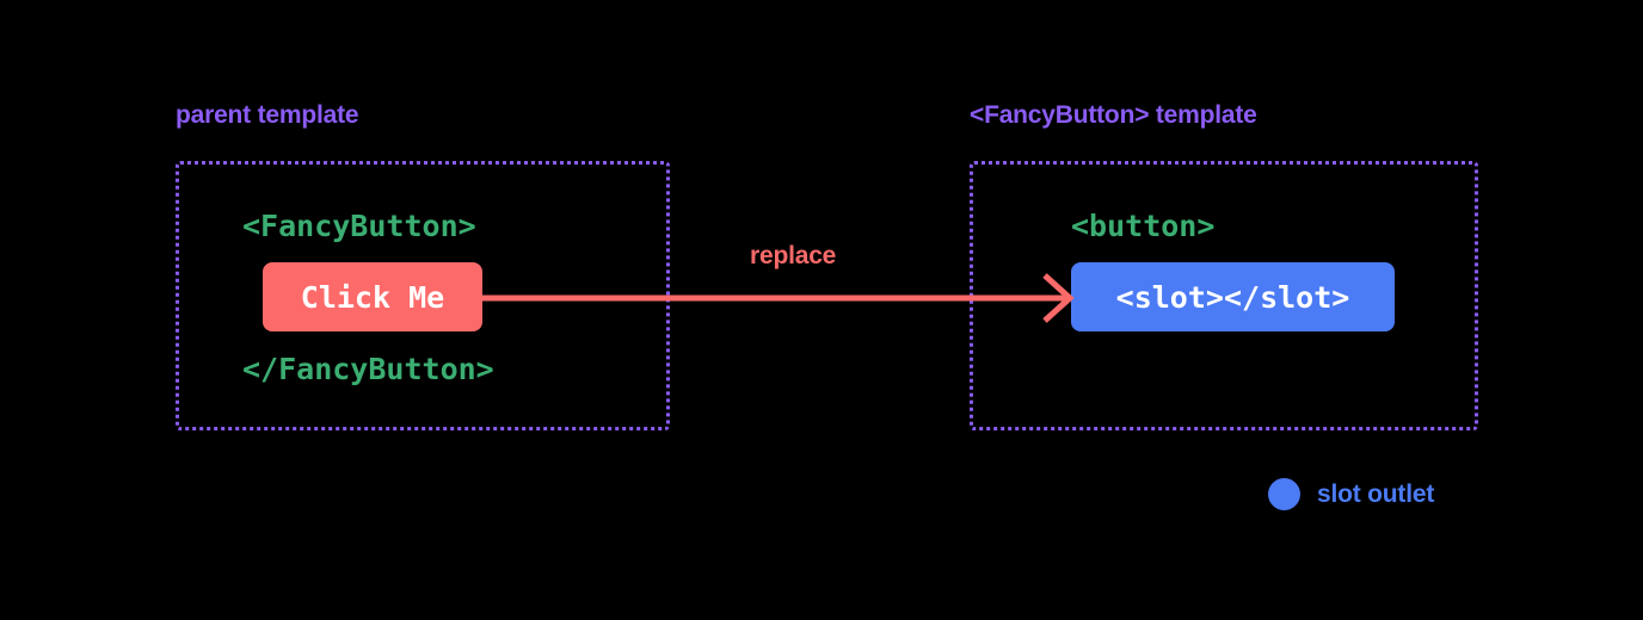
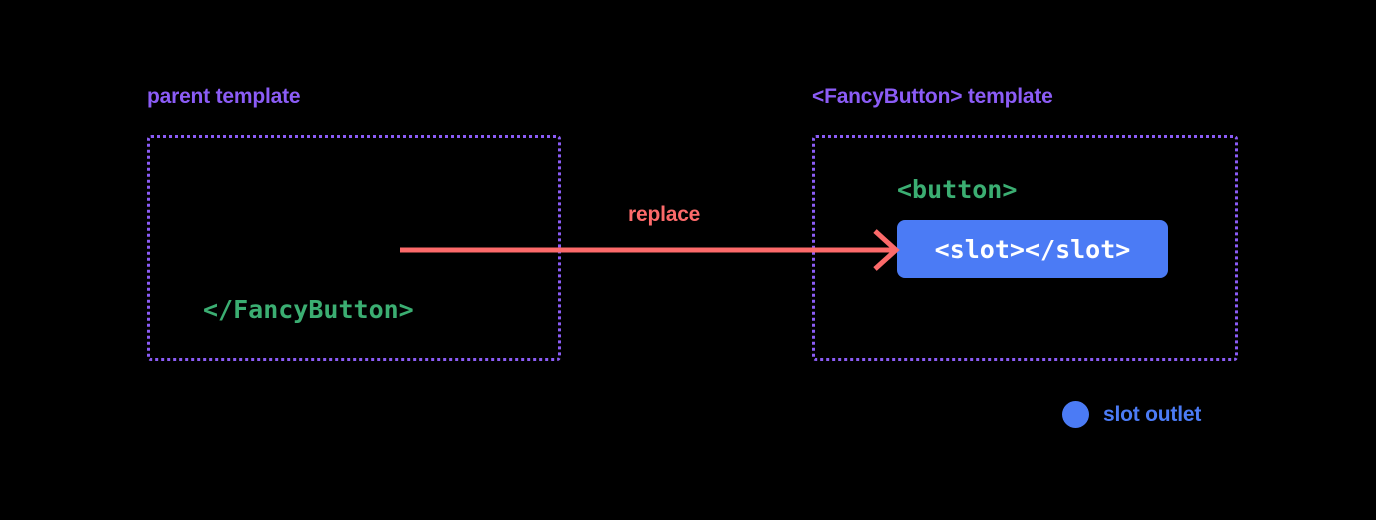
  parent template
- <FancyButton>
- Click Me
  </FancyButton>
  <FancyButton> template
  <button>
  <slot></slot>
  replace
  slot outlet
